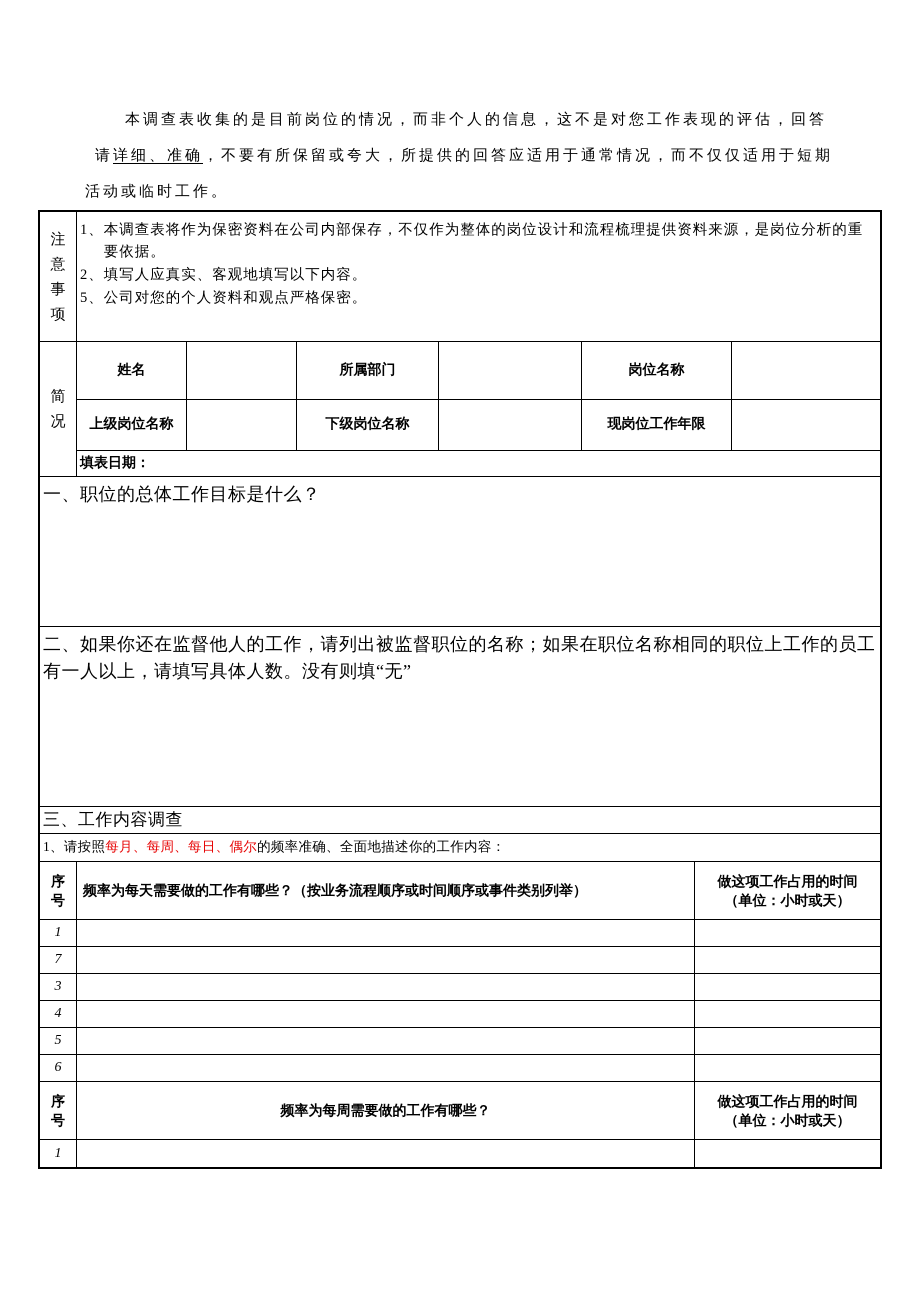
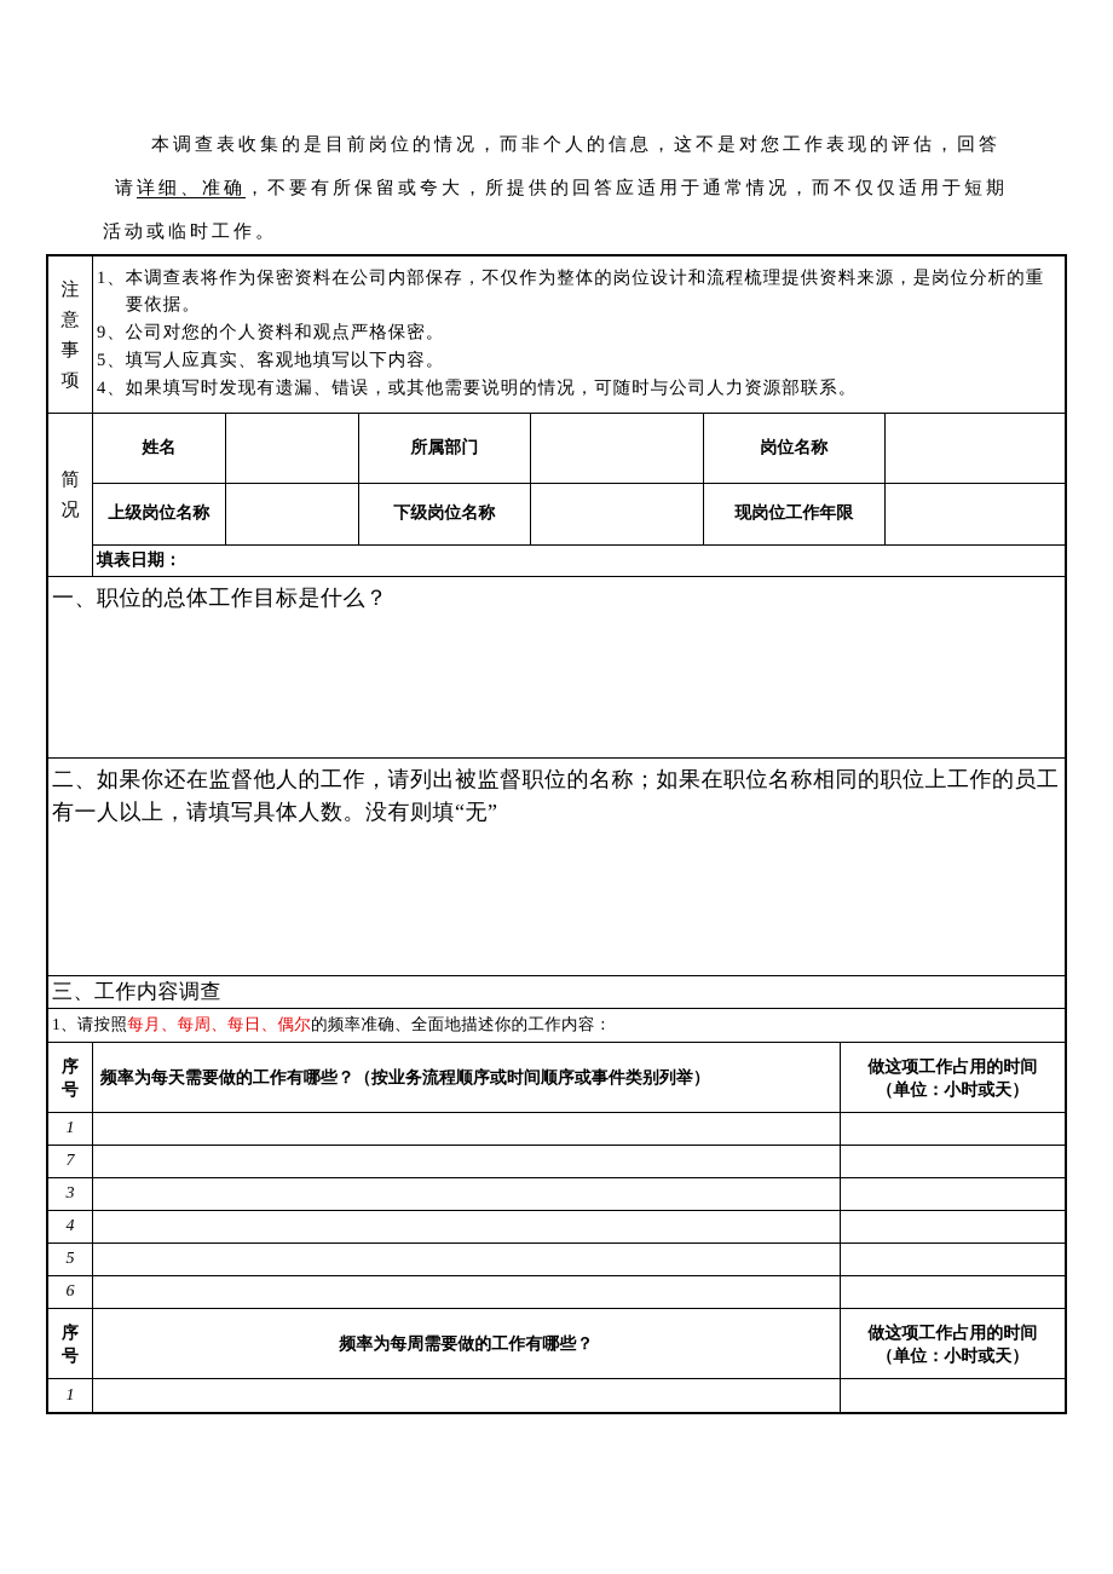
  本调查表收集的是目前岗位的情况，而非个人的信息，这不是对您工作表现的评估，回答
  请详细、准确，不要有所保留或夸大，所提供的回答应适用于通常情况，而不仅仅适用于短期
  活动或临时工作。
  注意事项
  1、
  本调查表将作为保密资料在公司内部保存，不仅作为整体的岗位设计和流程梳理提供资料来源，是岗位分析的重要依据。
- 2、
+ 9、
- 填写人应真实、客观地填写以下内容。
+ 公司对您的个人资料和观点严格保密。
  5、
- 公司对您的个人资料和观点严格保密。
+ 填写人应真实、客观地填写以下内容。
+ 4、
+ 如果填写时发现有遗漏、错误，或其他需要说明的情况，可随时与公司人力资源部联系。
  简况
  姓名
  所属部门
  岗位名称
  上级岗位名称
  下级岗位名称
  现岗位工作年限
  填表日期：
  一、职位的总体工作目标是什么？
  二、如果你还在监督他人的工作，请列出被监督职位的名称；如果在职位名称相同的职位上工作的员工有一人以上，请填写具体人数。没有则填“无”
  三、工作内容调查
  1、请按照
  每月、每周、每日、偶尔
  的频率准确、全面地描述你的工作内容：
  序号
  频率为每天需要做的工作有哪些？（按业务流程顺序或时间顺序或事件类别列举）
  做这项工作占用的时间
  （单位：小时或天）
  1
  7
  3
  4
  5
  6
  序号
  频率为每周需要做的工作有哪些？
  做这项工作占用的时间
  （单位：小时或天）
  1
